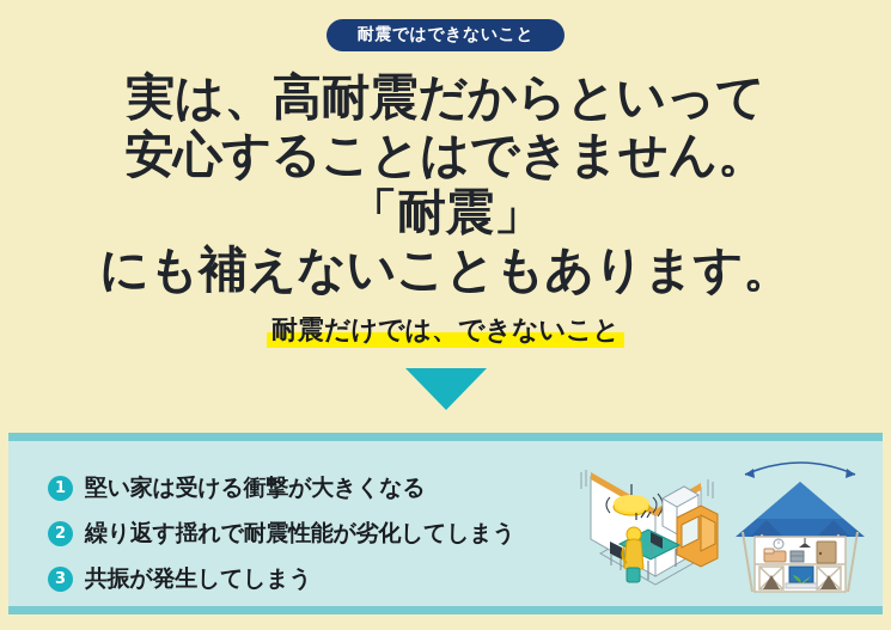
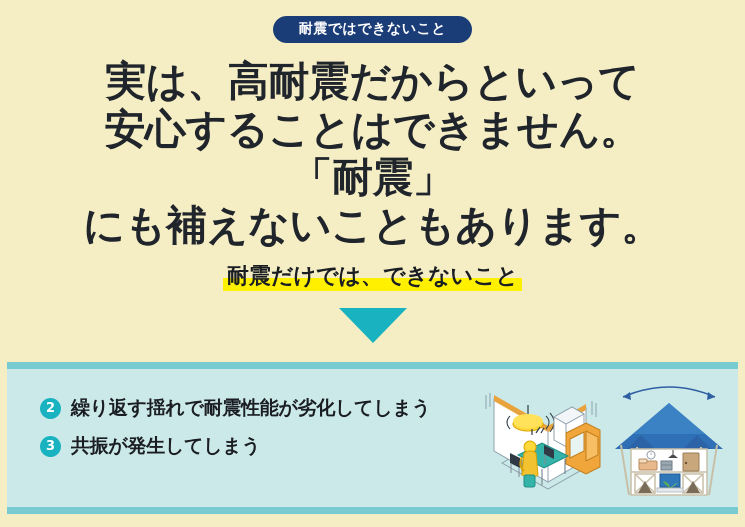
  耐震ではできないこと
  実は、高耐震だからといって
  安心することはできません。
  「耐震」
  にも補えないこともあります。
  耐震だけでは、できないこと
- 1
- 堅い家は受ける衝撃が大きくなる
  2
  繰り返す揺れで耐震性能が劣化してしまう
  3
  共振が発生してしまう
